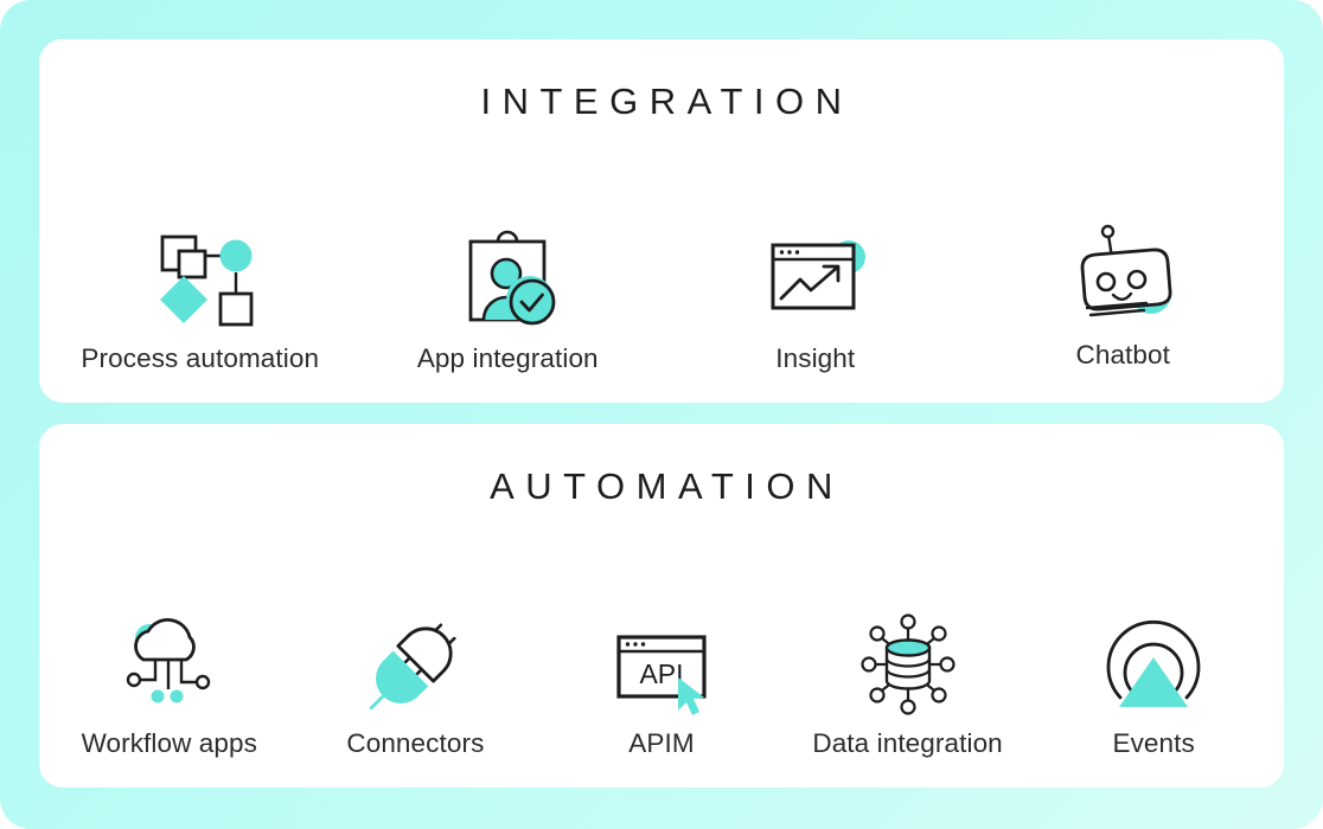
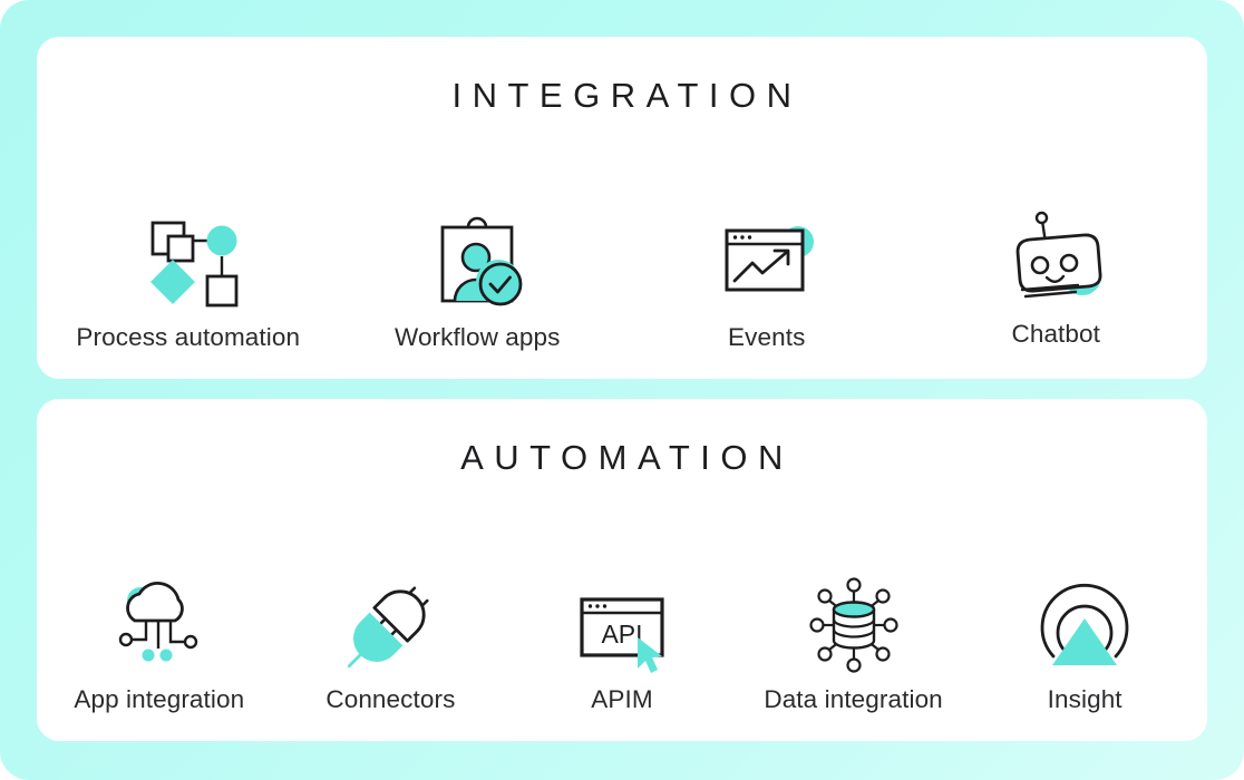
  INTEGRATION
  Process automation
- App integration
+ Workflow apps
- Insight
+ Events
  Chatbot
  AUTOMATION
- Workflow apps
+ App integration
  Connectors
  API
  APIM
  Data integration
- Events
+ Insight
